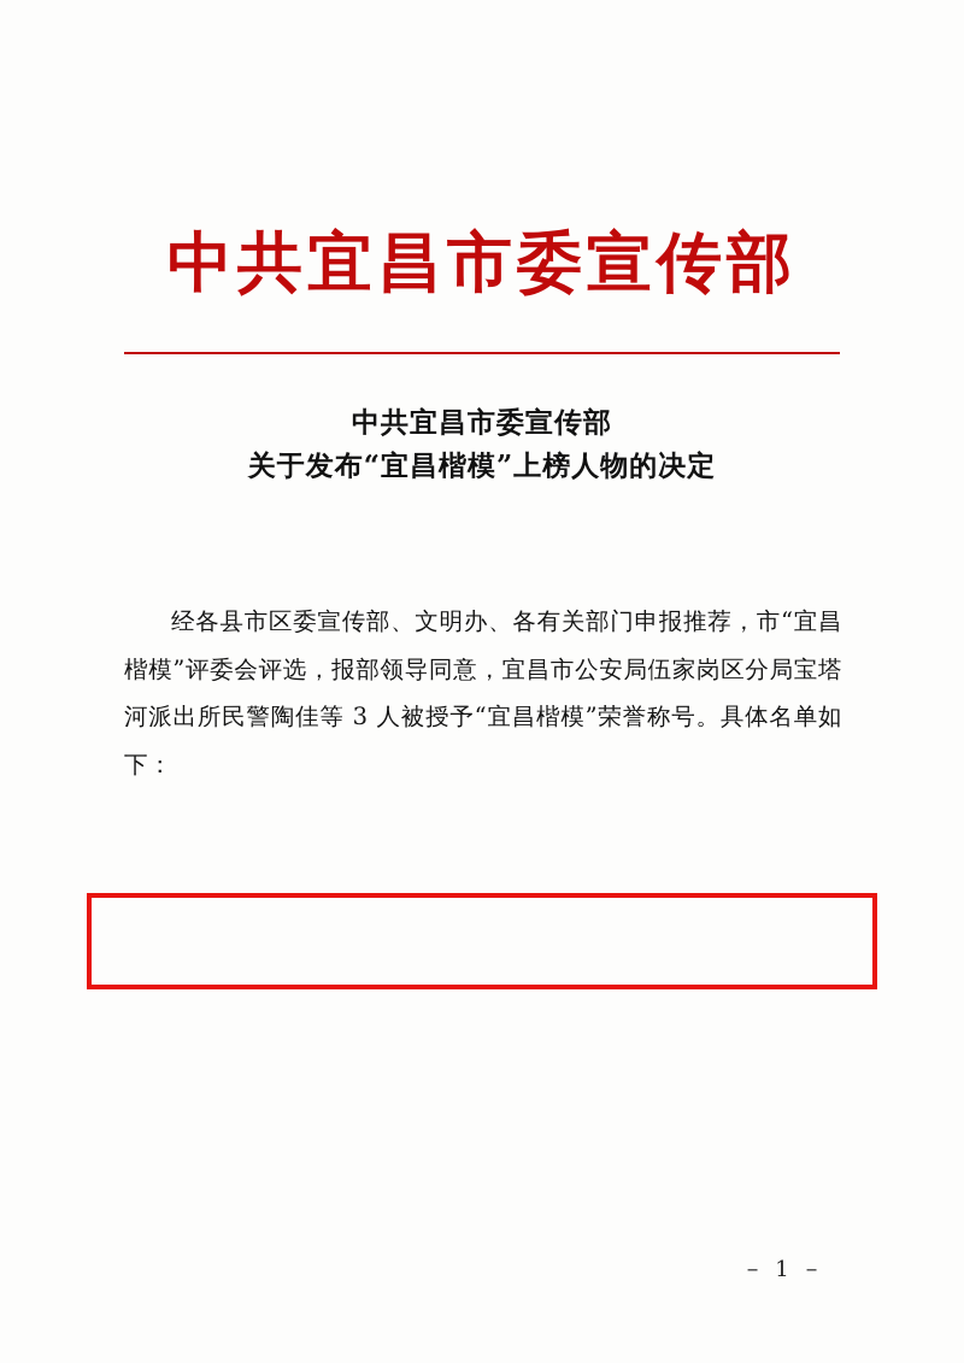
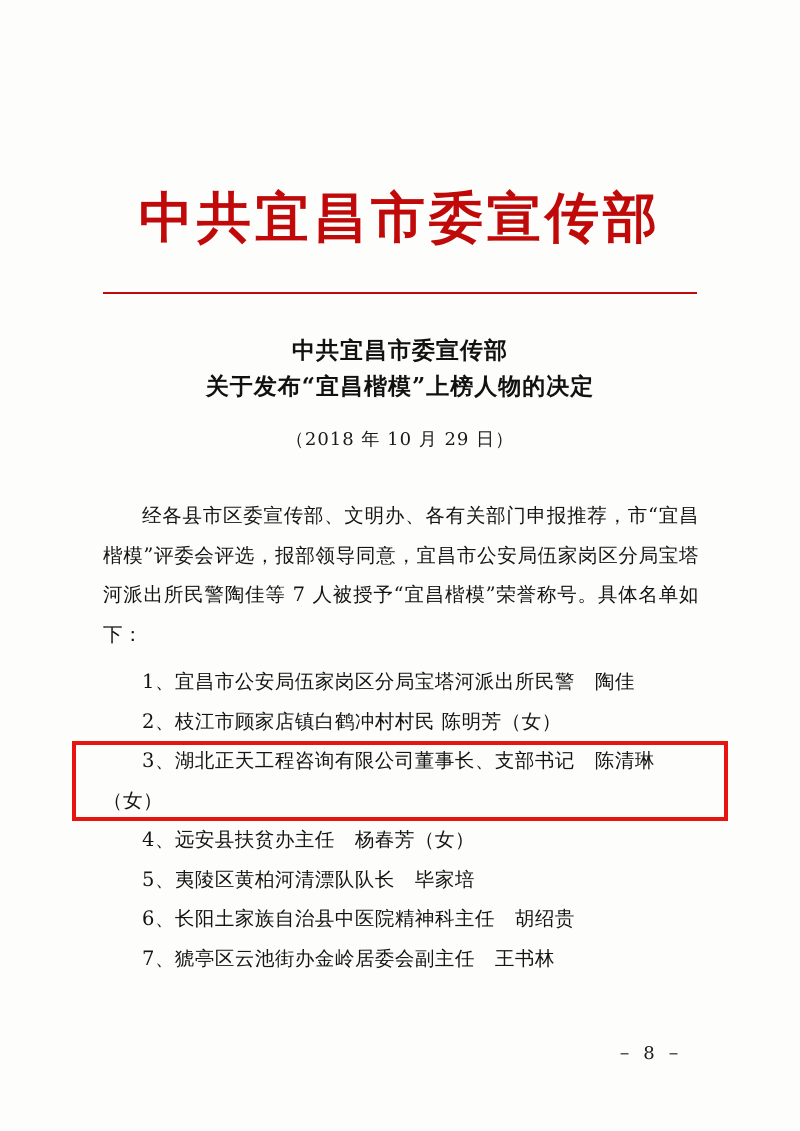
  中共宜昌市委宣传部
  中共宜昌市委宣传部
  关于发布“宜昌楷模”上榜人物的决定
+ （2018 年 10 月 29 日）
- 经各县市区委宣传部、文明办、各有关部门申报推荐，市“宜昌楷模”评委会评选，报部领导同意，宜昌市公安局伍家岗区分局宝塔河派出所民警陶佳等 3 人被授予“宜昌楷模”荣誉称号。具体名单如下：
+ 经各县市区委宣传部、文明办、各有关部门申报推荐，市“宜昌楷模”评委会评选，报部领导同意，宜昌市公安局伍家岗区分局宝塔河派出所民警陶佳等 7 人被授予“宜昌楷模”荣誉称号。具体名单如下：
+ 1、宜昌市公安局伍家岗区分局宝塔河派出所民警 陶佳
+ 2、枝江市顾家店镇白鹤冲村村民 陈明芳（女）
+ 3、湖北正天工程咨询有限公司董事长、支部书记 陈清琳
+ （女）
+ 4、远安县扶贫办主任 杨春芳（女）
+ 5、夷陵区黄柏河清漂队队长 毕家培
+ 6、长阳土家族自治县中医院精神科主任 胡绍贵
+ 7、猇亭区云池街办金岭居委会副主任 王书林
- － 1 －
+ － 8 －
